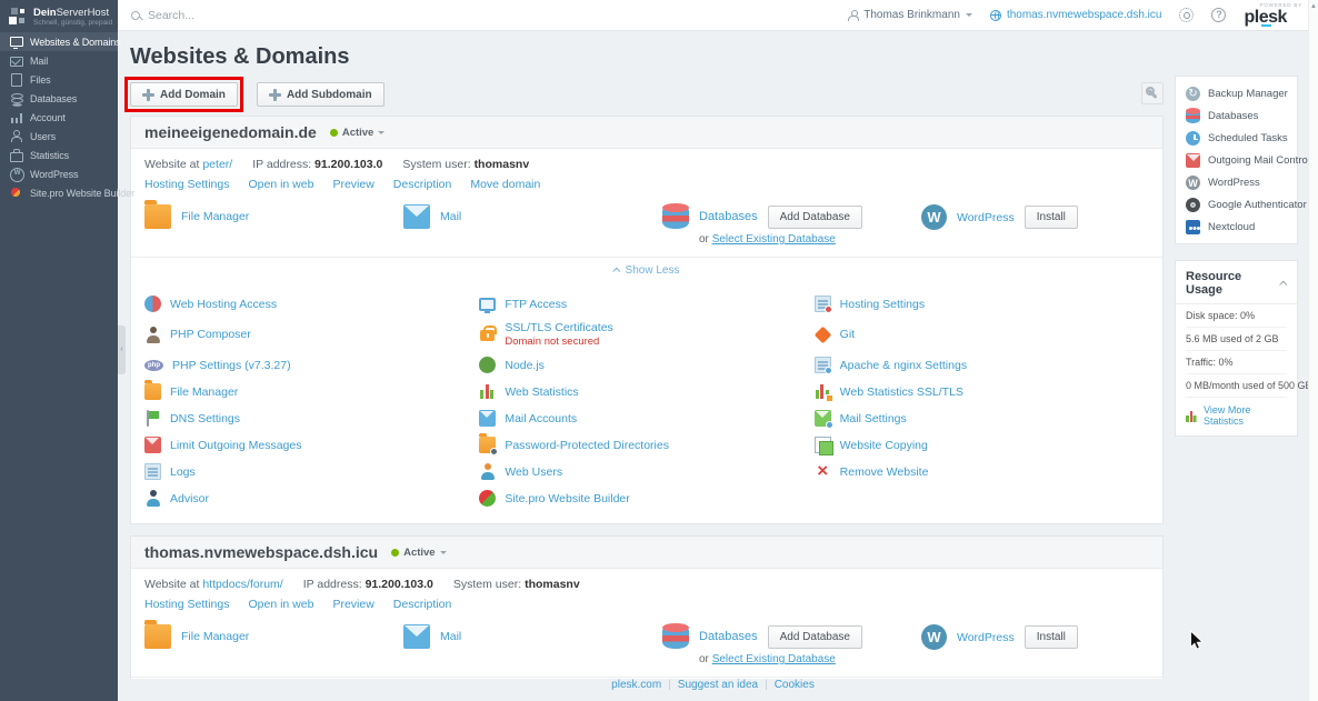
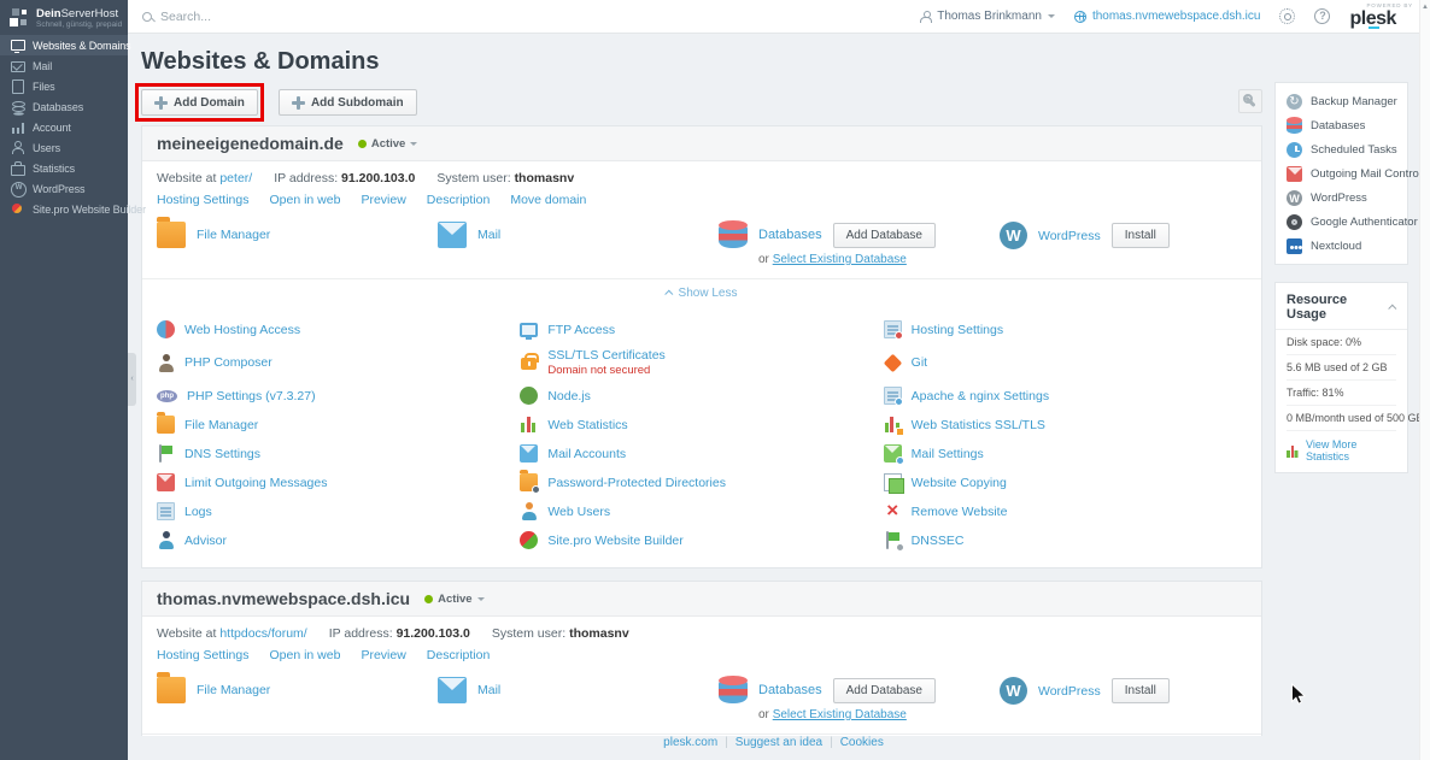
  DeinServerHost
  Websites & Domains
  Mail
  Files
  Databases
  Account
  Users
  Statistics
  WordPress
  Site.pro Website Builder
  Search...
  Thomas Brinkmann
  thomas.nvmewebspace.dsh.icu
  ?
  plesk
  Websites & Domains
  Add Domain
  Add Subdomain
  meineeigenedomain.de
  Active
  Website at peter/
  IP address: 91.200.103.0
  System user: thomasnv
  Hosting Settings
  Open in web
  Preview
  Description
  Move domain
  File Manager
  Mail
  Databases
  Add Database
  or Select Existing Database
  WordPress
  Install
  Show Less
  Web Hosting Access
  PHP Composer
  PHP Settings (v7.3.27)
  File Manager
  DNS Settings
  Limit Outgoing Messages
  Logs
  Advisor
  FTP Access
  SSL/TLS Certificates
  Domain not secured
  Node.js
  Web Statistics
  Mail Accounts
  Password-Protected Directories
  Web Users
  Site.pro Website Builder
  Hosting Settings
  Git
  Apache & nginx Settings
  Web Statistics SSL/TLS
  Mail Settings
  Website Copying
  Remove Website
+ DNSSEC
  thomas.nvmewebspace.dsh.icu
  Active
  Website at httpdocs/forum/
  IP address: 91.200.103.0
  System user: thomasnv
  Hosting Settings
  Open in web
  Preview
  Description
  File Manager
  Mail
  Databases
  Add Database
  or Select Existing Database
  WordPress
  Install
  Backup Manager
  Databases
  Scheduled Tasks
  Outgoing Mail Contro
  WordPress
  Google Authenticator
  Nextcloud
  Resource Usage
  Disk space: 0%
  5.6 MB used of 2 GB
- Traffic: 0%
+ Traffic: 81%
  0 MB/month used of 500 G
  View More Statistics
  plesk.com | Suggest an idea | Cookies
